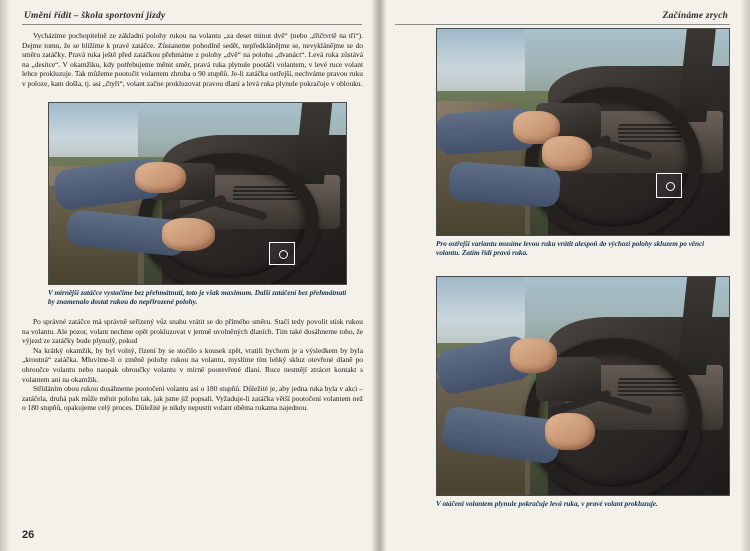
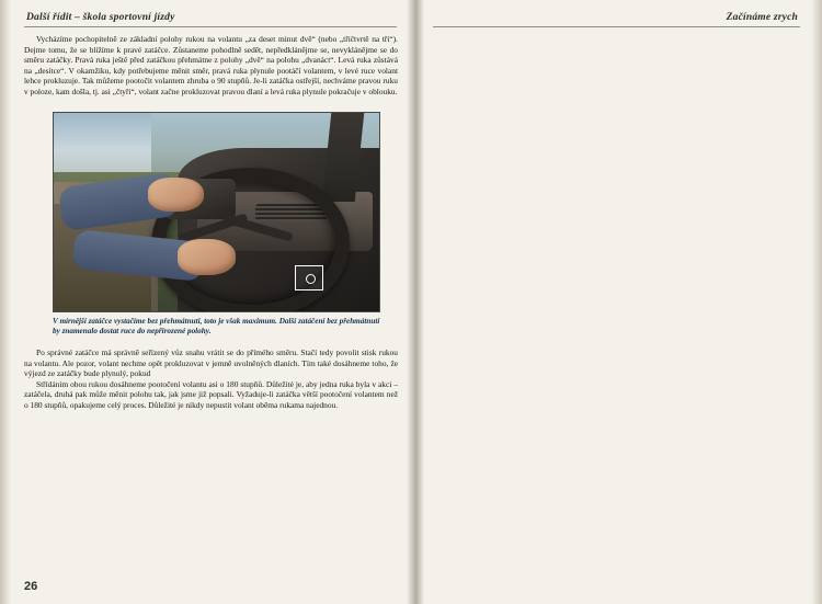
- Umění řídit – škola sportovní jízdy
+ Další řídit – škola sportovní jízdy
  Začínáme zrych
  Vycházíme pochopitelně ze základní polohy rukou na volantu „za deset minut dvě“ (nebo „třičtvrtě na tři“). Dejme tomu, že se blížíme k pravé zatáčce. Zůstaneme pohodlně sedět, nepředklánějme se, nevyklánějme se do směru zatáčky. Pravá ruka ještě před zatáčkou přehmátne z polohy „dvě“ na polohu „dvanáct“. Levá ruka zůstává na „desítce“. V okamžiku, kdy potřebujeme měnit směr, pravá ruka plynule pootáčí volantem, v levé ruce volant lehce prokluzuje. Tak můžeme pootočit volantem zhruba o 90 stupňů. Je-li zatáčka ostřejší, nechváme pravou ruku v poloze, kam došla, tj. asi „čtyři“, volant začne prokluzovat pravou dlaní a levá ruka plynule pokračuje v oblouku.
- V mírnější zatáčce vystačíme bez přehmátnutí, toto je však maximum. Další zatáčení bez přehmátnutí by znamenalo dostat rukou do nepřirozené polohy.
+ V mírnější zatáčce vystačíme bez přehmátnutí, toto je však maximum. Další zatáčení bez přehmátnutí by znamenalo dostat ruce do nepřirozené polohy.
  Po správné zatáčce má správně seřízený vůz snahu vrátit se do přímého směru. Stačí tedy povolit stisk rukou na volantu. Ale pozor, volant nechme opět prokluzovat v jemně uvolněných dlaních. Tím také dosáhneme toho, že výjezd ze zatáčky bude plynulý, pokud
- Na krátký okamžik, by byl volný, řízení by se stočilo s kousek zpět, vratili bychom je a výsledkem by byla „kroutná“ zatáčka. Mluvíme-li o změně polohy rukou na volantu, myslíme tím lehký skluz otevřené dlaně po obroučce volantu nebo naopak obroučky volantu v mírně pootevřené dlani. Ruce nesmějí ztrácet kontakt s volantem ani na okamžik.
  Střídáním obou rukou dosáhneme pootočení volantu asi o 180 stupňů. Důležité je, aby jedna ruka byla v akci – zatáčela, druhá pak může měnit polohu tak, jak jsme již popsali. Vyžaduje-li zatáčka větší pootočení volantem než o 180 stupňů, opakujeme celý proces. Důležité je nikdy nepustit volant oběma rukama najednou.
  26
- Pro ostřejší variantu musíme levou ruku vrátit alespoň do výchozí polohy skluzem po věnci volantu. Zatím řídí pravá ruka.
- V otáčení volantem plynule pokračuje levá ruka, v pravé volant prokluzuje.
